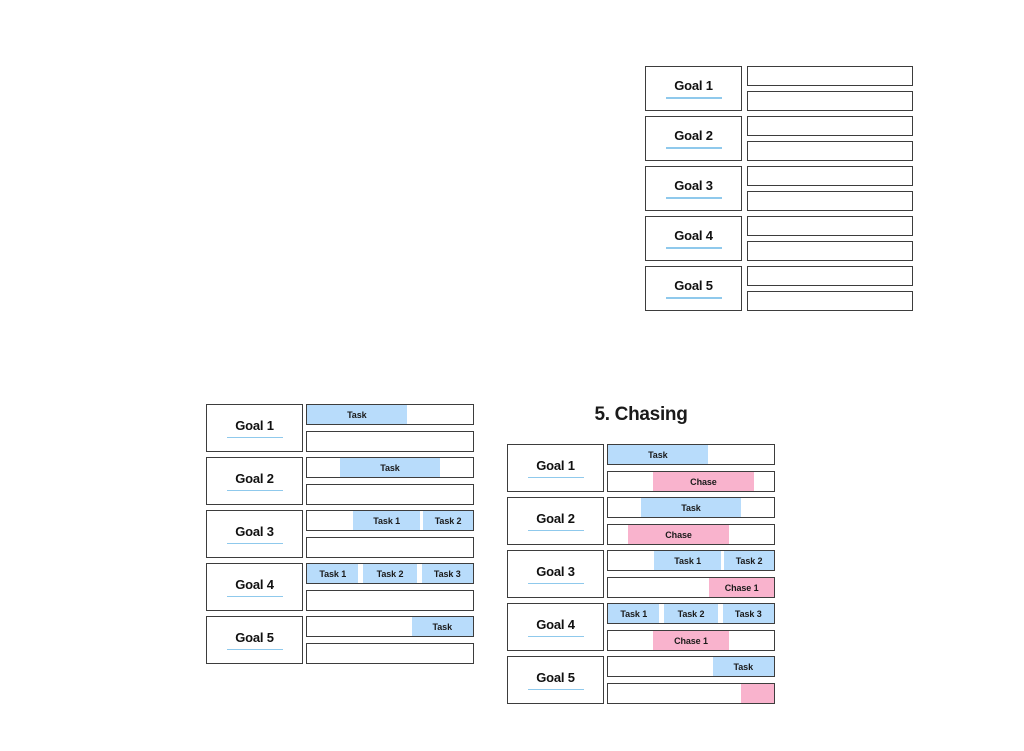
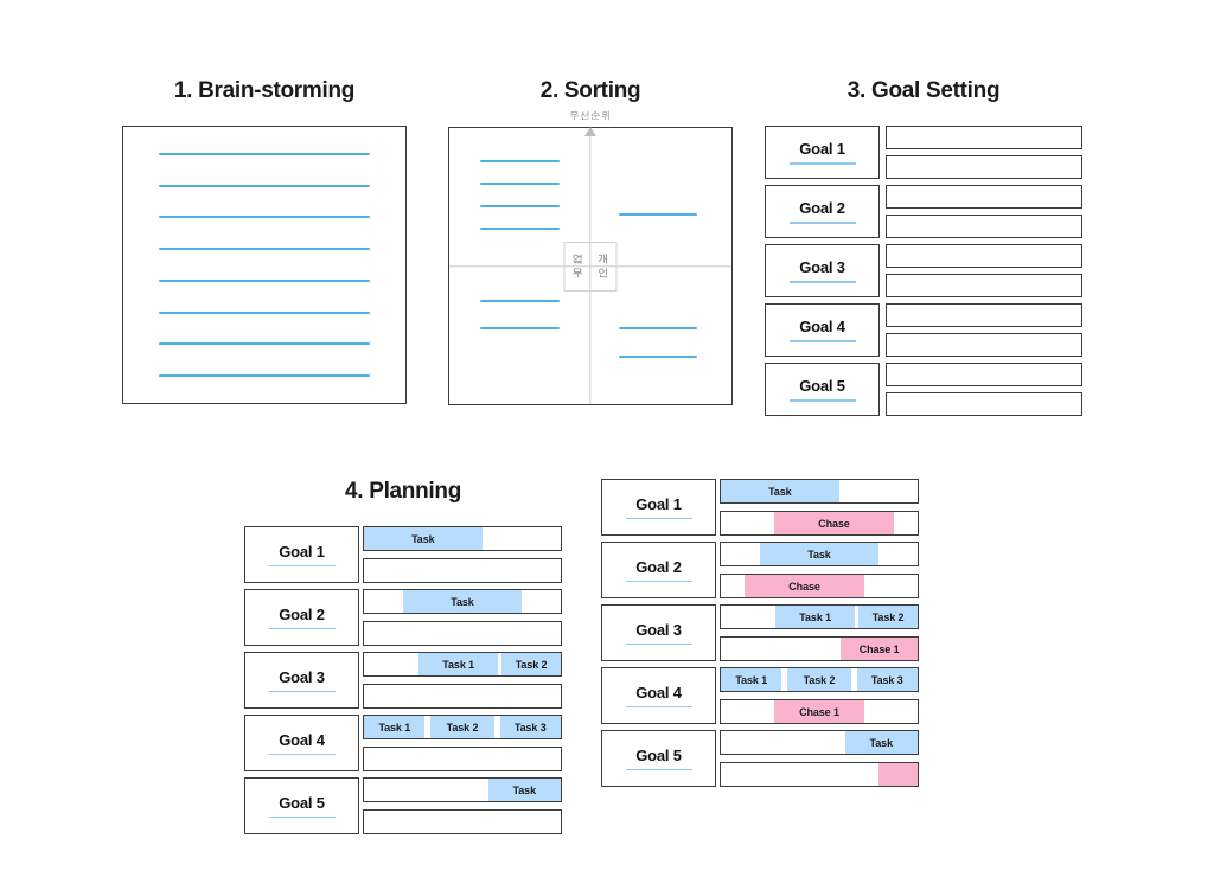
+ 1. Brain-storming
+ 2. Sorting
+ 우선순위
+ 업
+ 무
+ 개
+ 인
+ 3. Goal Setting
  Goal 1
  Goal 2
  Goal 3
  Goal 4
  Goal 5
+ 4. Planning
  Goal 1
  Task
  Goal 2
  Task
  Goal 3
  Task 1
  Task 2
  Goal 4
  Task 1
  Task 2
  Task 3
  Goal 5
  Task
- 5. Chasing
  Goal 1
  Task
  Chase
  Goal 2
  Task
  Chase
  Goal 3
  Task 1
  Task 2
  Chase 1
  Goal 4
  Task 1
  Task 2
  Task 3
  Chase 1
  Goal 5
  Task
